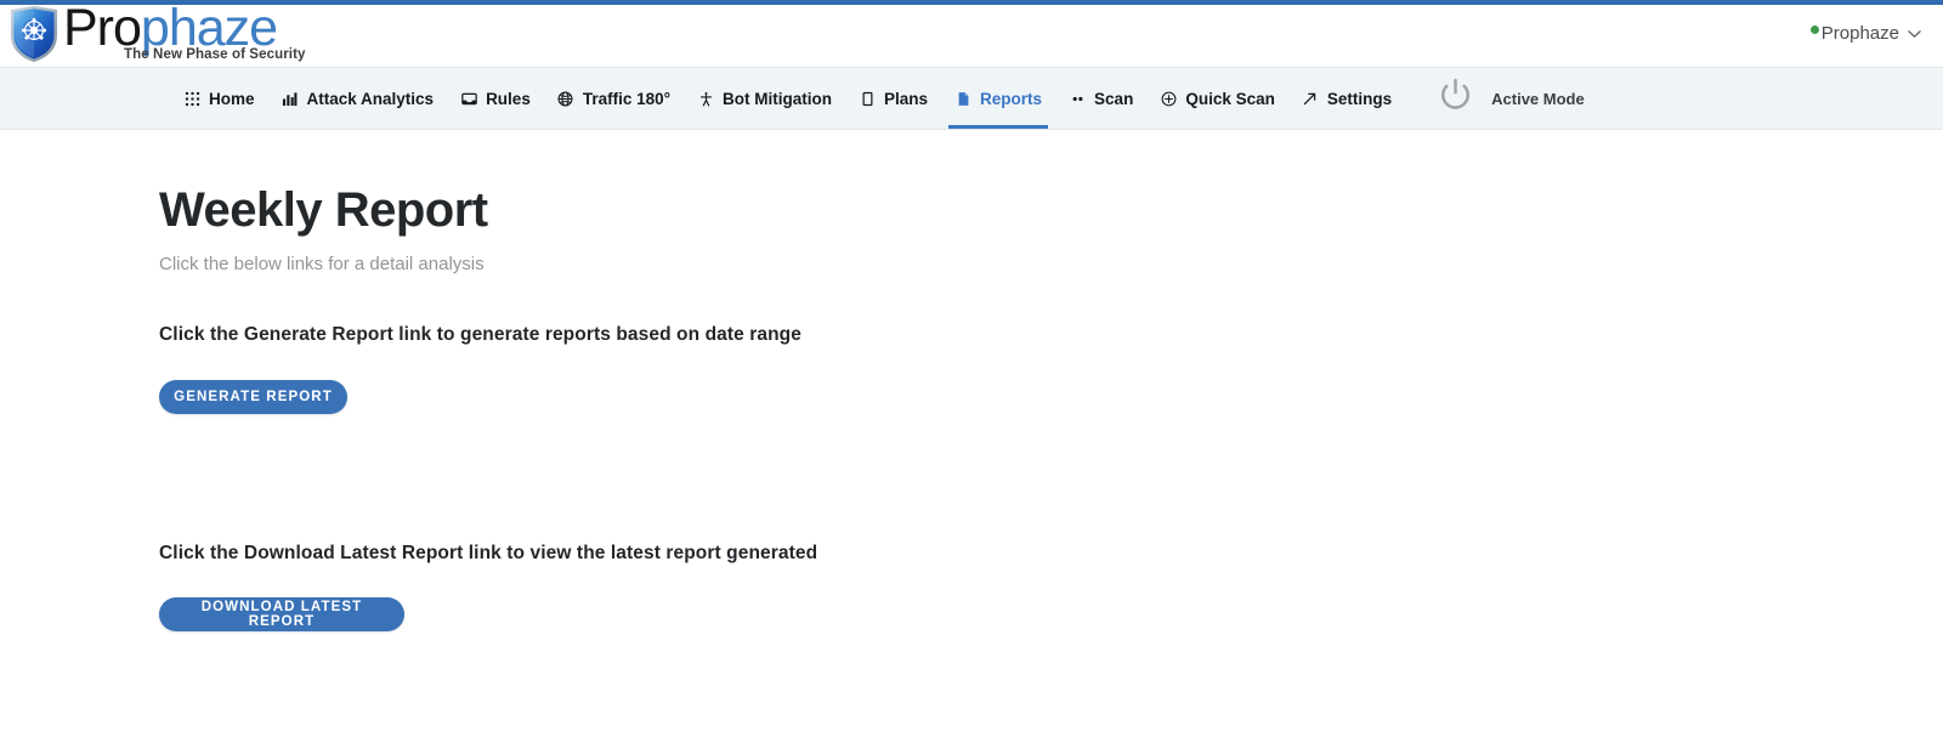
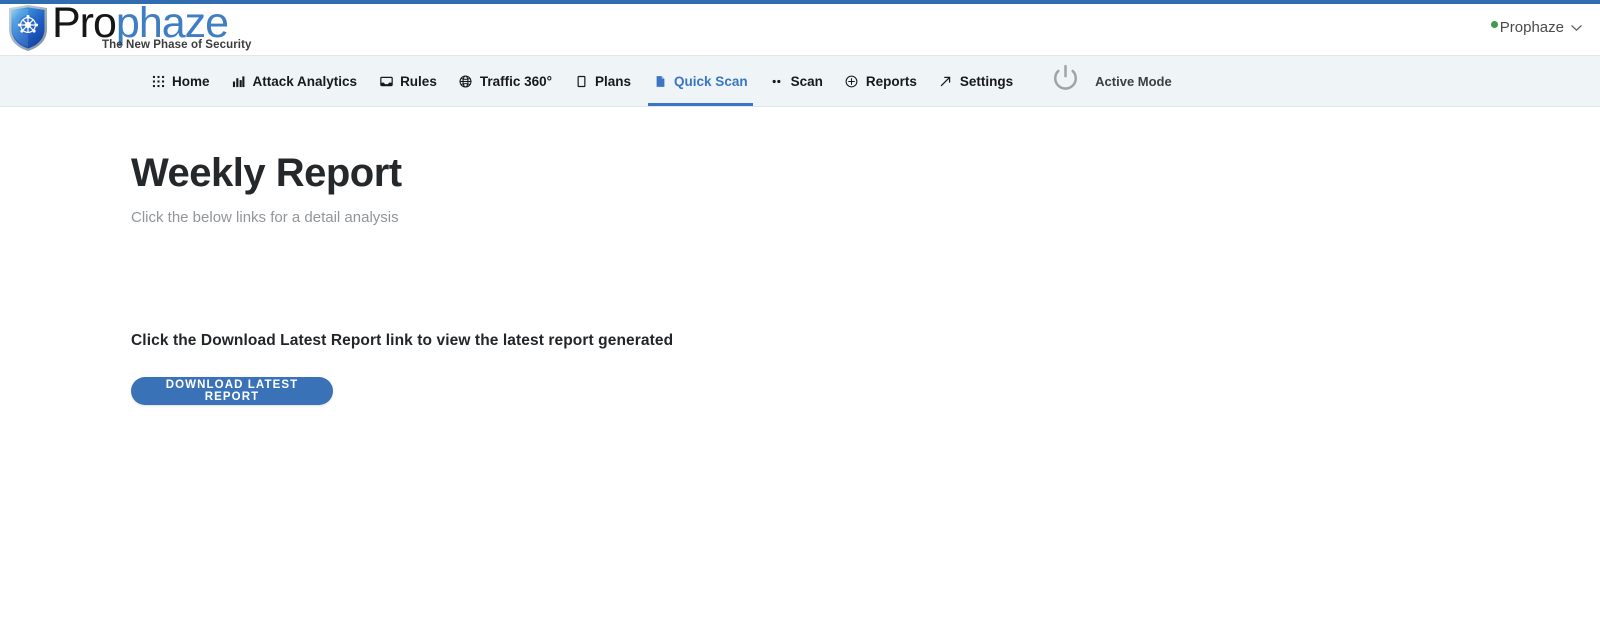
  Prophaze
  The New Phase of Security
  Prophaze
  Home
  Attack Analytics
  Rules
- Traffic 180°
+ Traffic 360°
- Bot Mitigation
  Plans
- Reports
+ Quick Scan
  Scan
- Quick Scan
+ Reports
  Settings
  Active Mode
  Weekly Report
  Click the below links for a detail analysis
- Click the Generate Report link to generate reports based on date range
- GENERATE REPORT
  Click the Download Latest Report link to view the latest report generated
  DOWNLOAD LATEST REPORT
